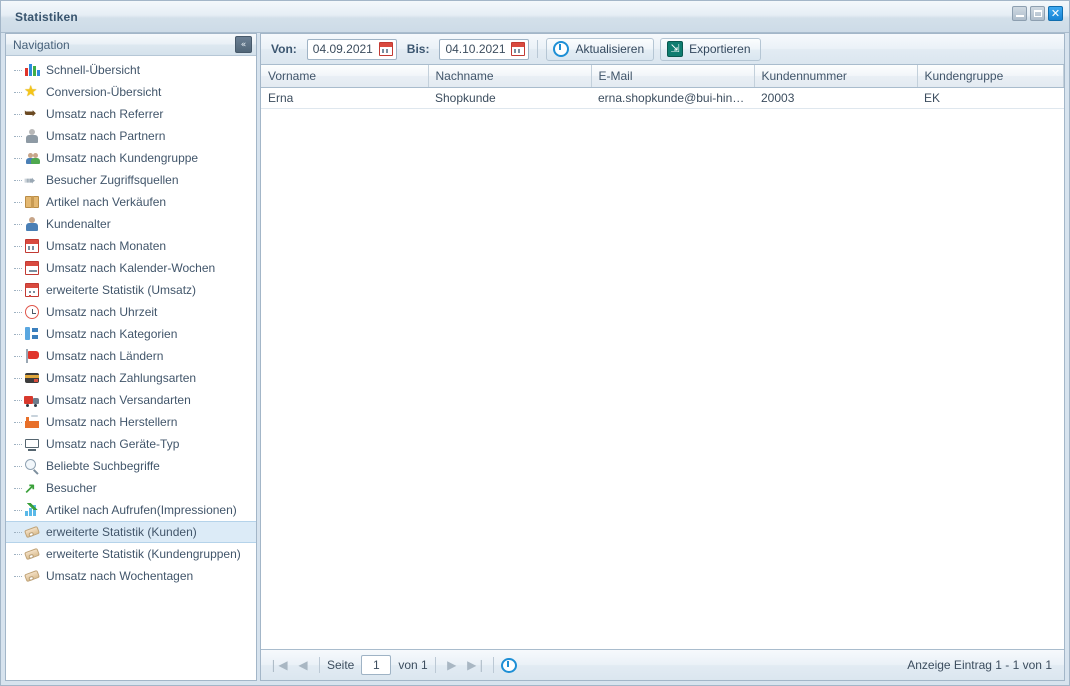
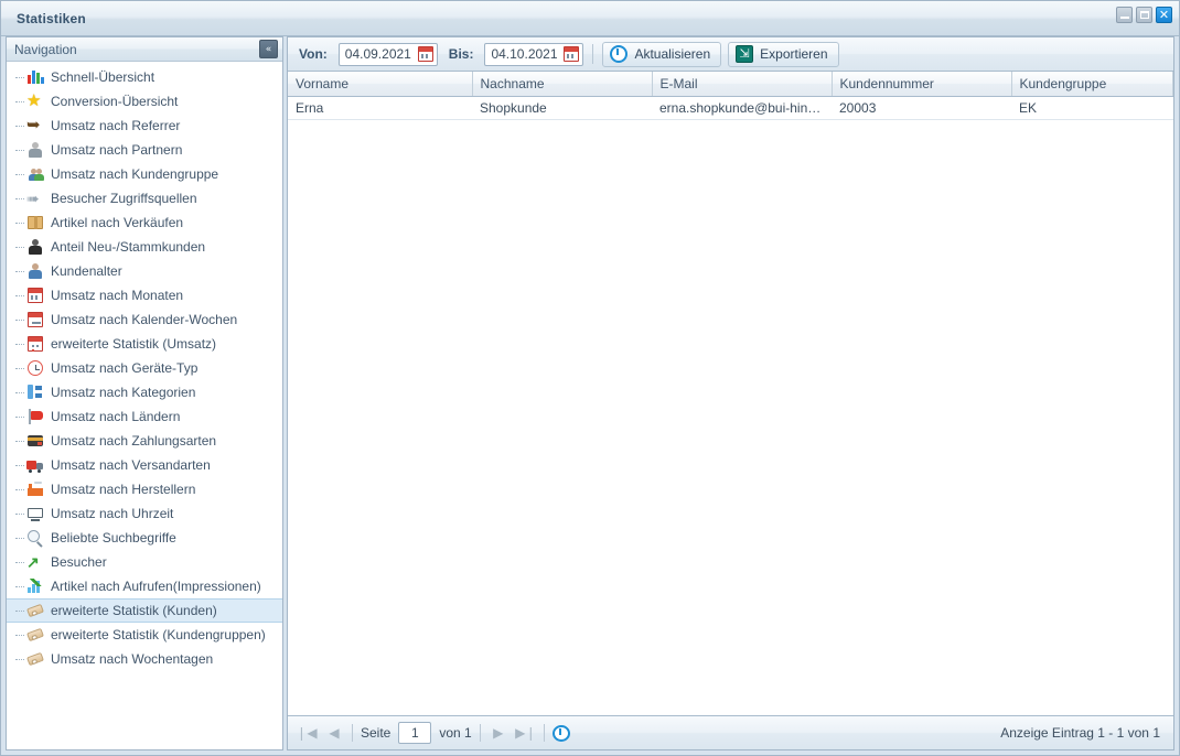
  Statistiken
  ✕
  Navigation
  «
  Schnell-Übersicht
  ★
  Conversion-Übersicht
  ➥
  Umsatz nach Referrer
  Umsatz nach Partnern
  Umsatz nach Kundengruppe
  ➠
  Besucher Zugriffsquellen
  Artikel nach Verkäufen
+ Anteil Neu-/Stammkunden
  Kundenalter
  Umsatz nach Monaten
  Umsatz nach Kalender-Wochen
  erweiterte Statistik (Umsatz)
- Umsatz nach Uhrzeit
+ Umsatz nach Geräte-Typ
  Umsatz nach Kategorien
  Umsatz nach Ländern
  Umsatz nach Zahlungsarten
  Umsatz nach Versandarten
  Umsatz nach Herstellern
- Umsatz nach Geräte-Typ
+ Umsatz nach Uhrzeit
  Beliebte Suchbegriffe
  ↗
  Besucher
  Artikel nach Aufrufen(Impressionen)
  erweiterte Statistik (Kunden)
  erweiterte Statistik (Kundengruppen)
  Umsatz nach Wochentagen
  Von:
  04.09.2021
  Bis:
  04.10.2021
  Aktualisieren
  ⇲
  Exportieren
  Vorname	Nachname	E-Mail	Kundennummer	Kundengruppe
  Erna	Shopkunde	erna.shopkunde@bui-hinsc...	20003	EK
  ❘◀
  ◀
  Seite
  1
  von 1
  ▶
  ▶❘
  Anzeige Eintrag 1 - 1 von 1
